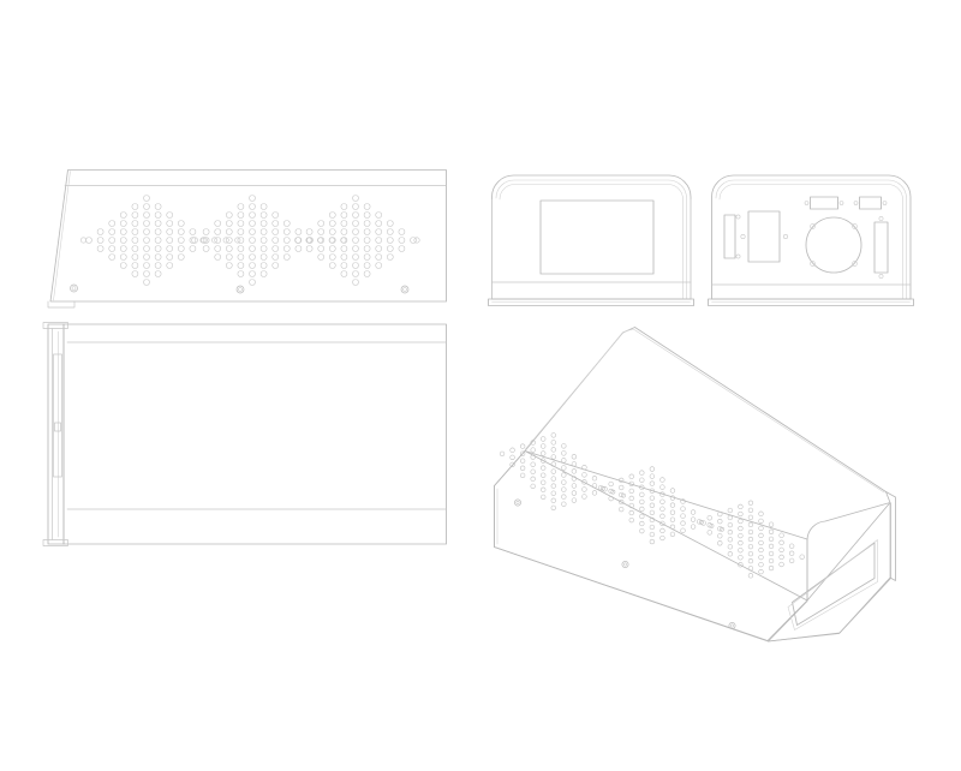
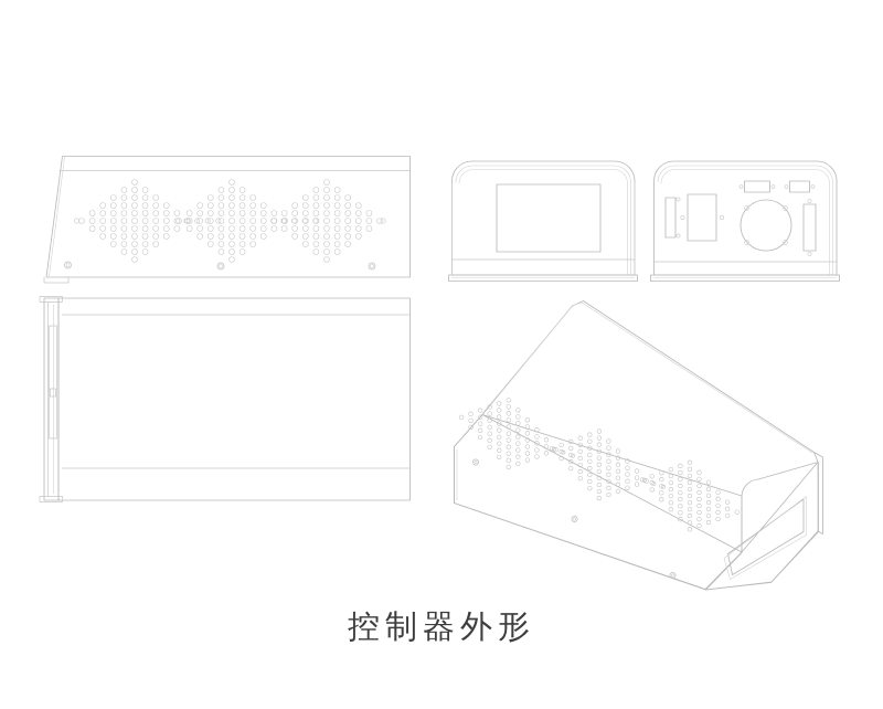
+ 控制器外形
